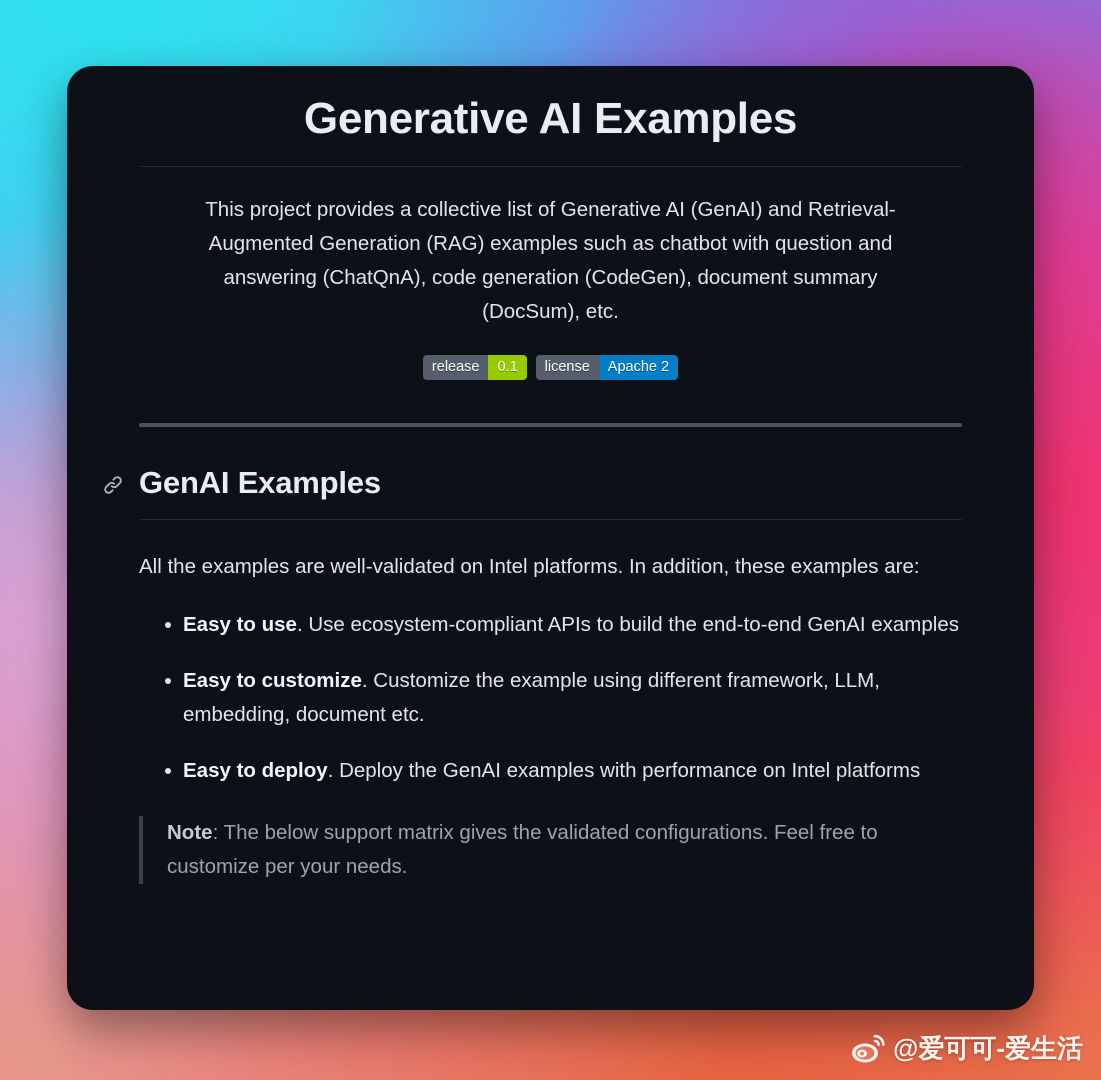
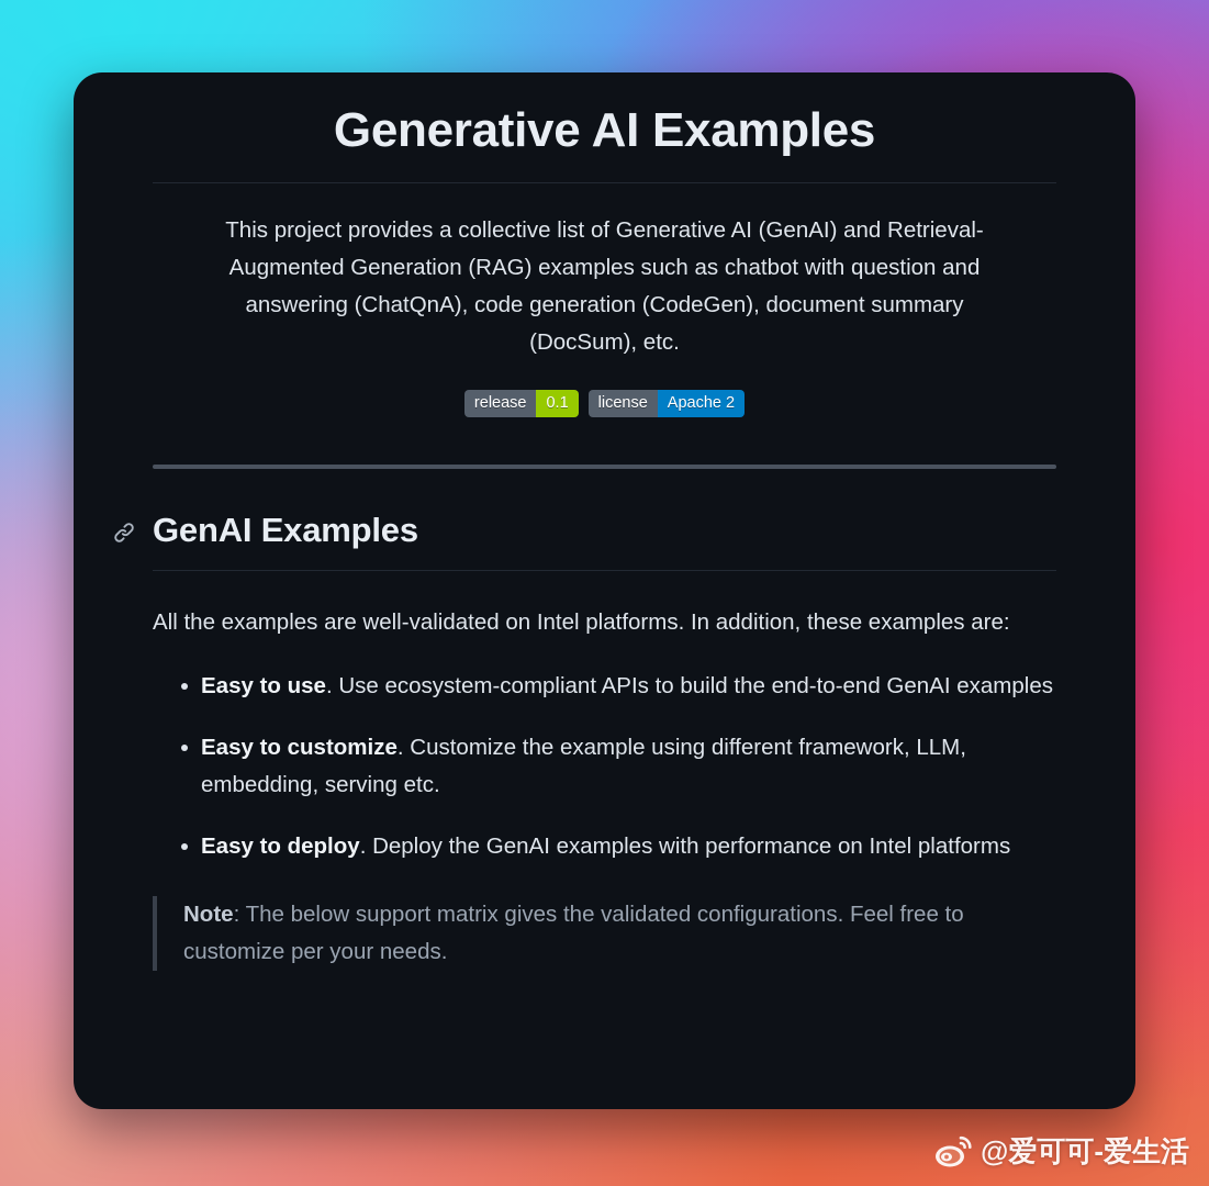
  Generative AI Examples
  This project provides a collective list of Generative AI (GenAI) and Retrieval-Augmented Generation (RAG) examples such as chatbot with question and answering (ChatQnA), code generation (CodeGen), document summary (DocSum), etc.
  release
  0.1
  license
  Apache 2
  GenAI Examples
  All the examples are well-validated on Intel platforms. In addition, these examples are:
  Easy to use. Use ecosystem-compliant APIs to build the end-to-end GenAI examples
- Easy to customize. Customize the example using different framework, LLM, embedding, document etc.
+ Easy to customize. Customize the example using different framework, LLM, embedding, serving etc.
  Easy to deploy. Deploy the GenAI examples with performance on Intel platforms
  Note: The below support matrix gives the validated configurations. Feel free to customize per your needs.
  @爱可可-爱生活
